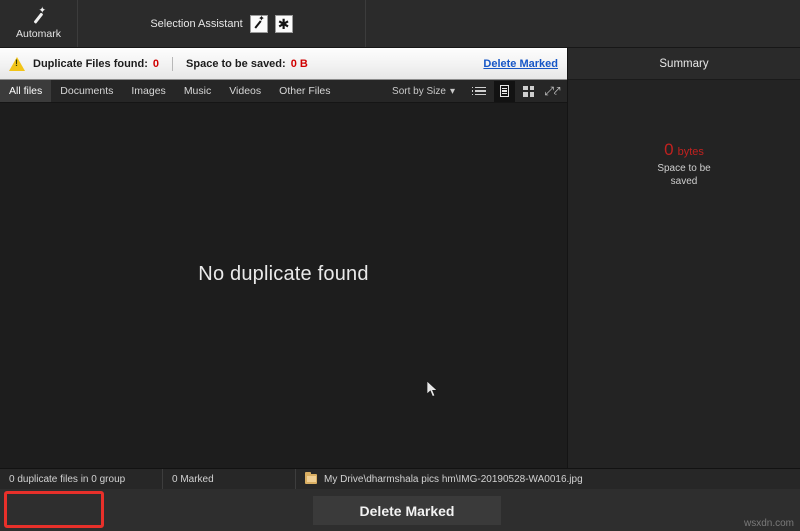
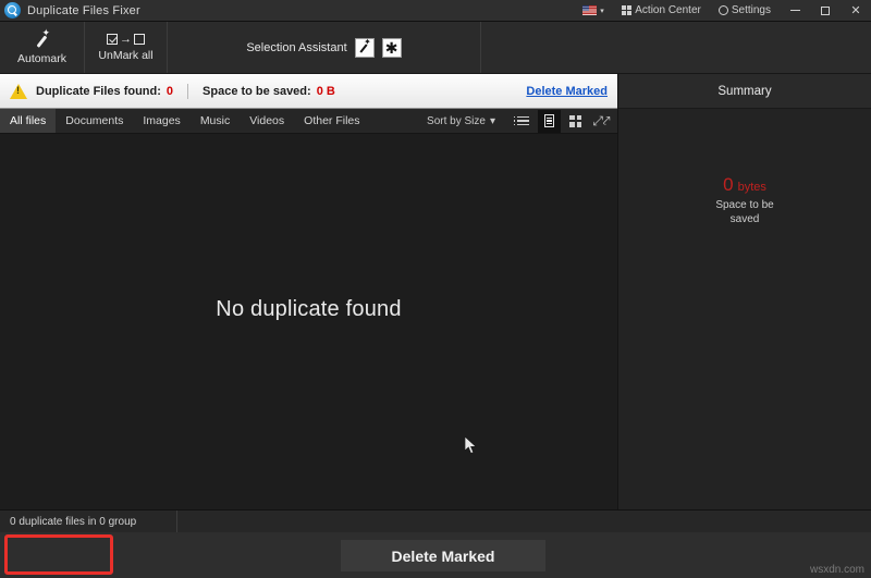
+ Duplicate Files Fixer
+ Action Center
+ Settings
+ ✕
  Automark
+ →
+ UnMark all
  Selection Assistant
  ✱
  Duplicate Files found:
  0
  Space to be saved:
  0 B
  Delete Marked
  All files
  Documents
  Images
  Music
  Videos
  Other Files
  Sort by Size
  ▾
  ⤢⤤
  No duplicate found
  Summary
  0
  bytes
  Space to be
  saved
  0 duplicate files in 0 group
- 0 Marked
- My Drive\dharmshala pics hm\IMG-20190528-WA0016.jpg
  Delete Marked
  wsxdn.com
